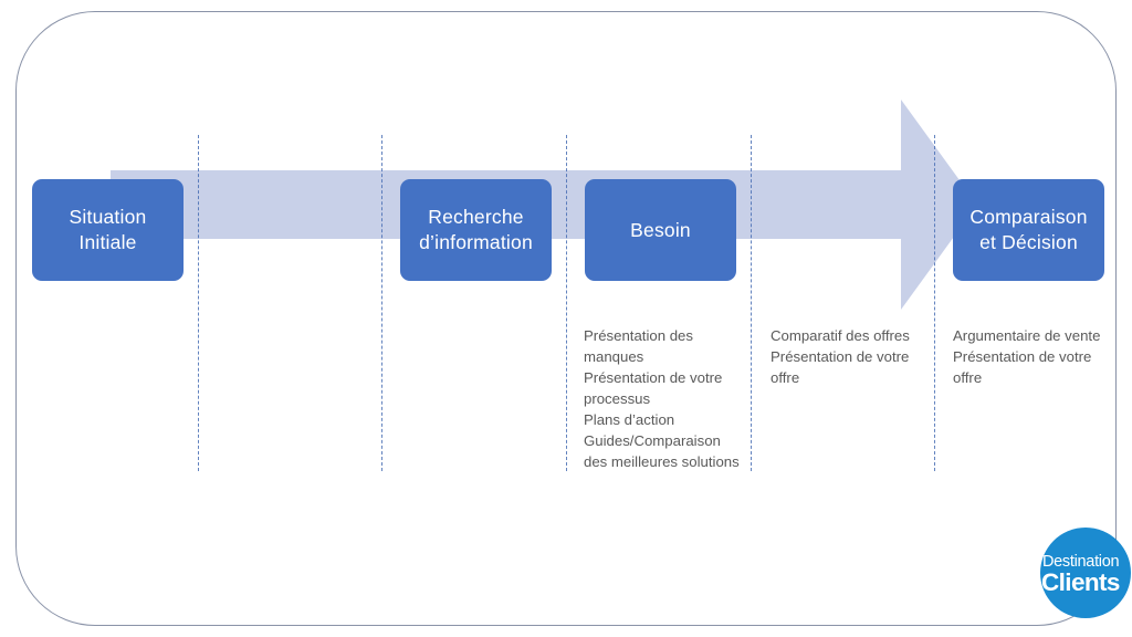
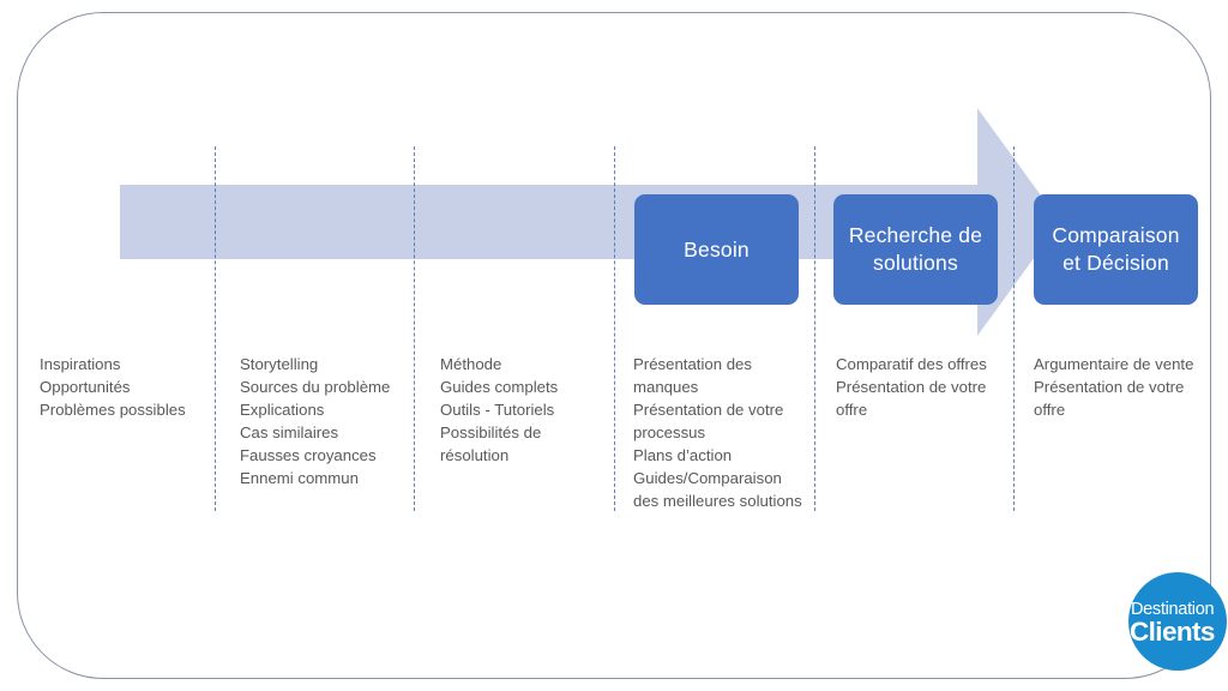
- Situation
- Initiale
- Recherche
- d’information
  Besoin
+ Recherche de
+ solutions
  Comparaison
  et Décision
+ Inspirations
+ Opportunités
+ Problèmes possibles
+ Storytelling
+ Sources du problème
+ Explications
+ Cas similaires
+ Fausses croyances
+ Ennemi commun
+ Méthode
+ Guides complets
+ Outils - Tutoriels
+ Possibilités de
+ résolution
  Présentation des
  manques
  Présentation de votre
  processus
  Plans d’action
  Guides/Comparaison
  des meilleures solutions
  Comparatif des offres
  Présentation de votre
  offre
  Argumentaire de vente
  Présentation de votre
  offre
  Destination
  Clients
